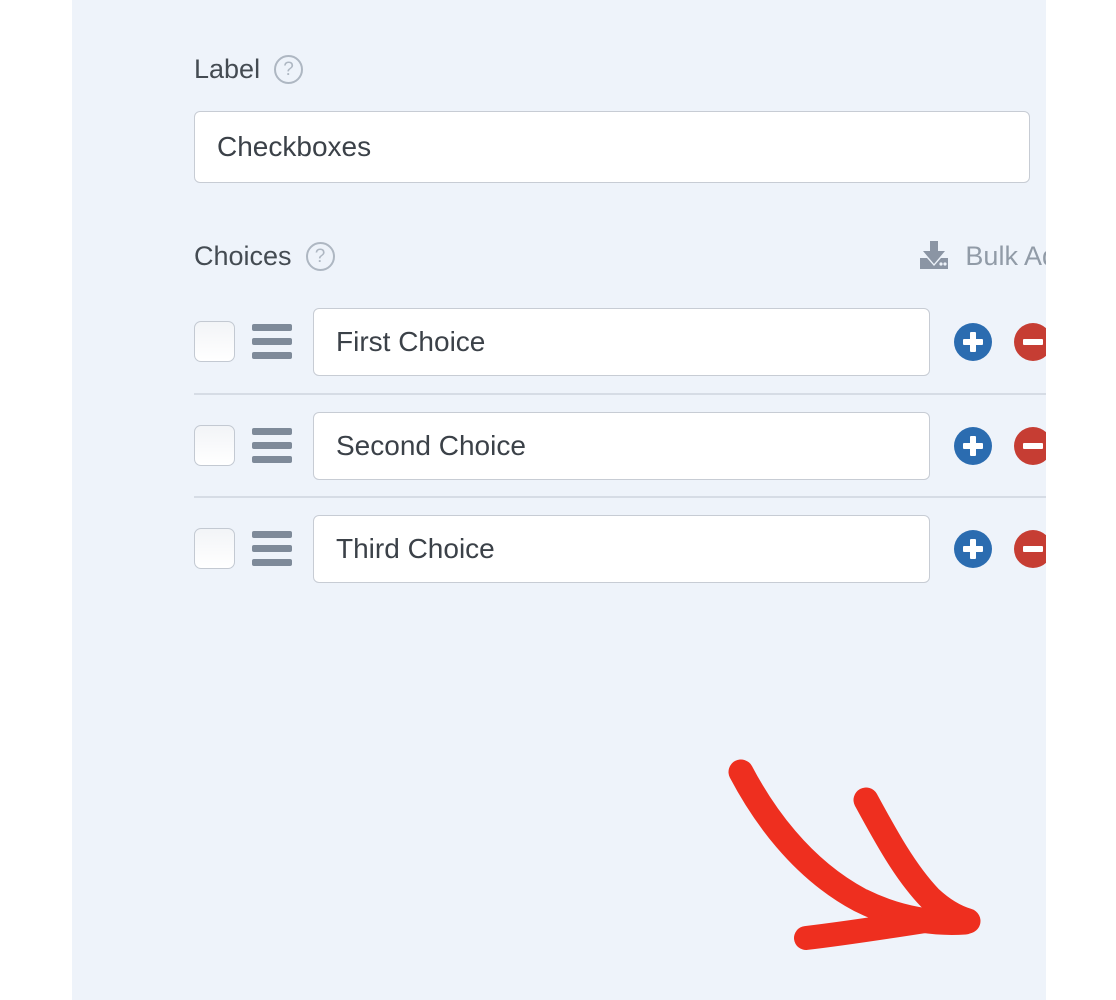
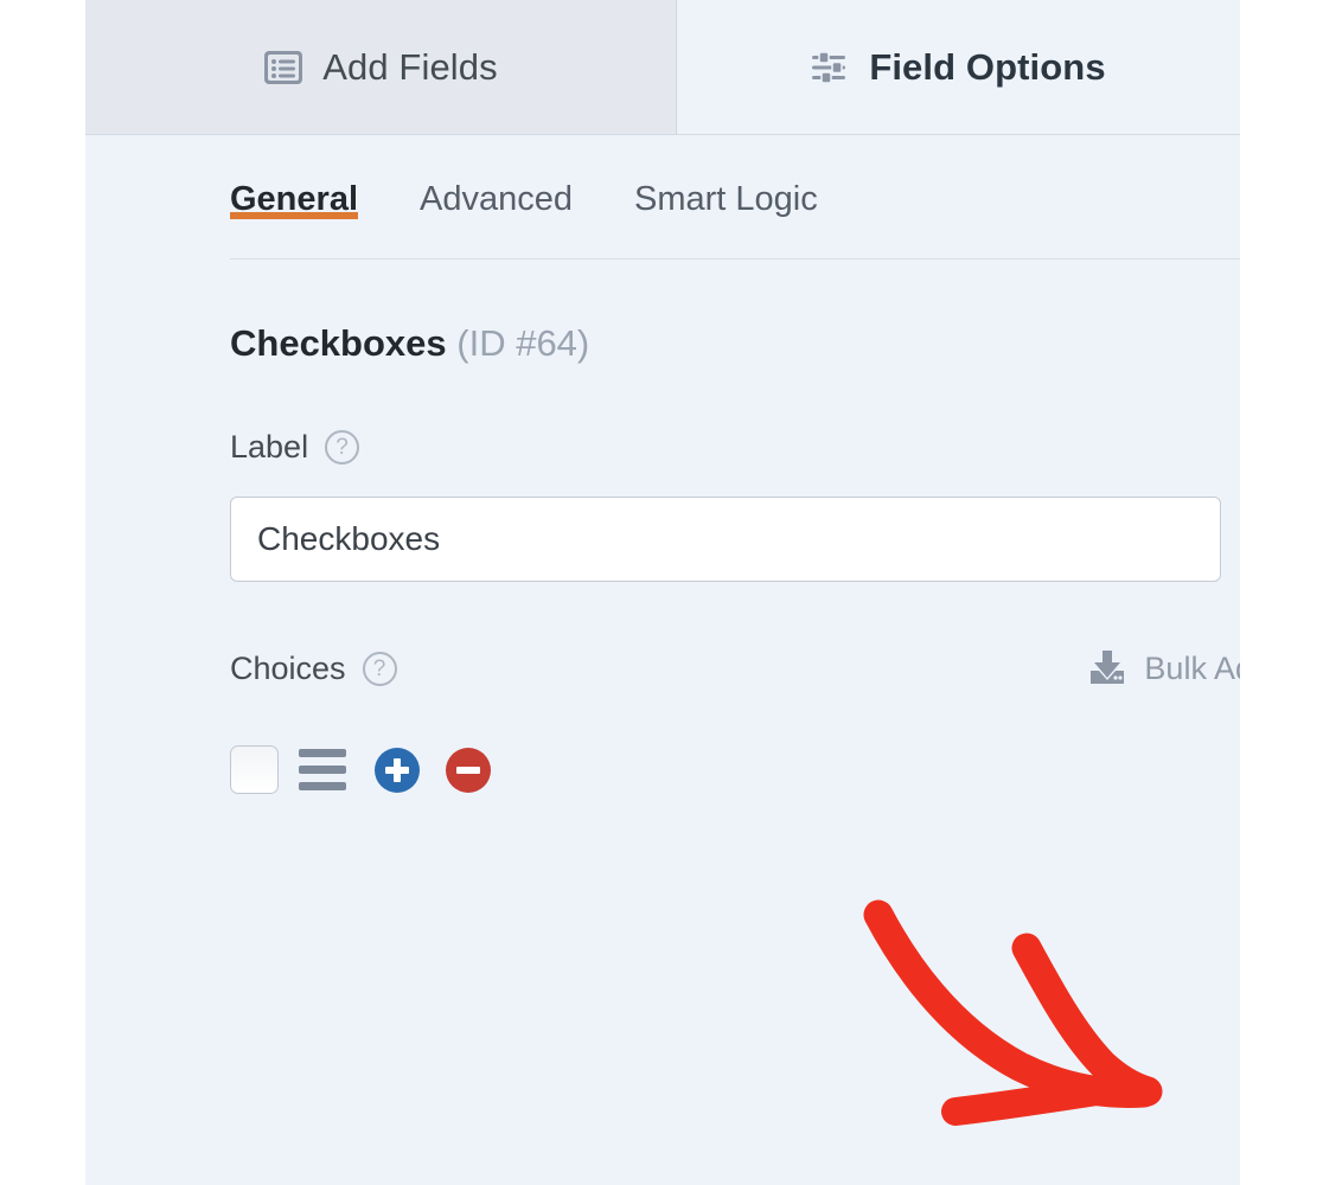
+ Add Fields
+ Field Options
+ General
+ Advanced
+ Smart Logic
+ Checkboxes (ID #64)
  Label
  ?
  Checkboxes
  Choices
  ?
  Bulk A
- First Choice
- Second Choice
- Third Choice
